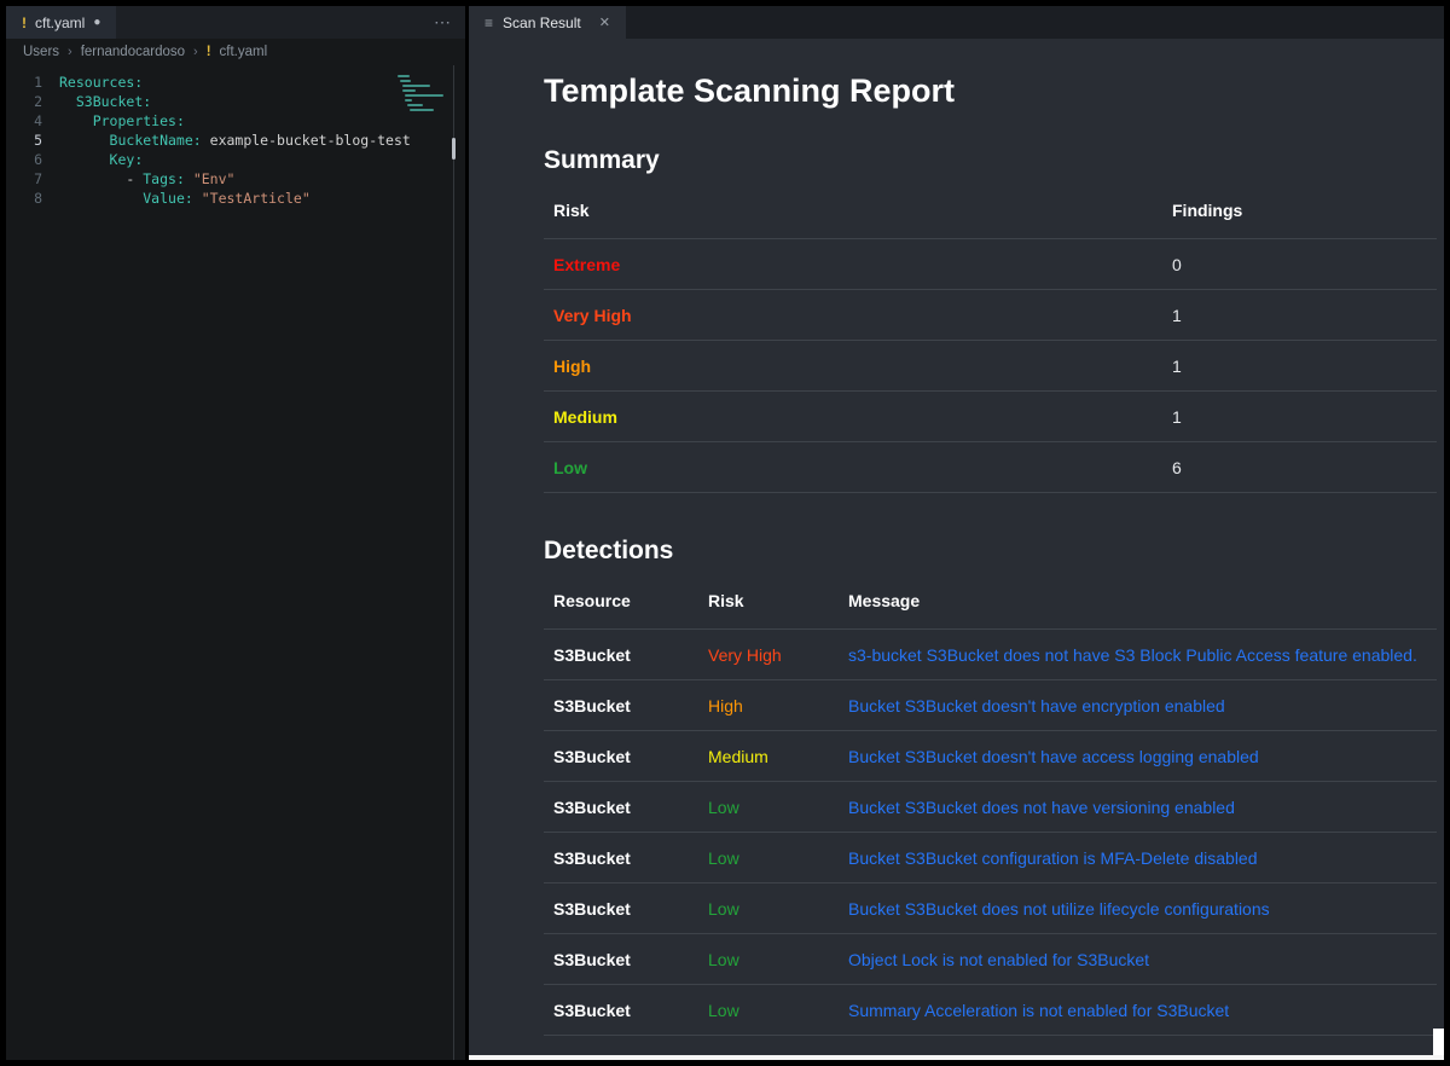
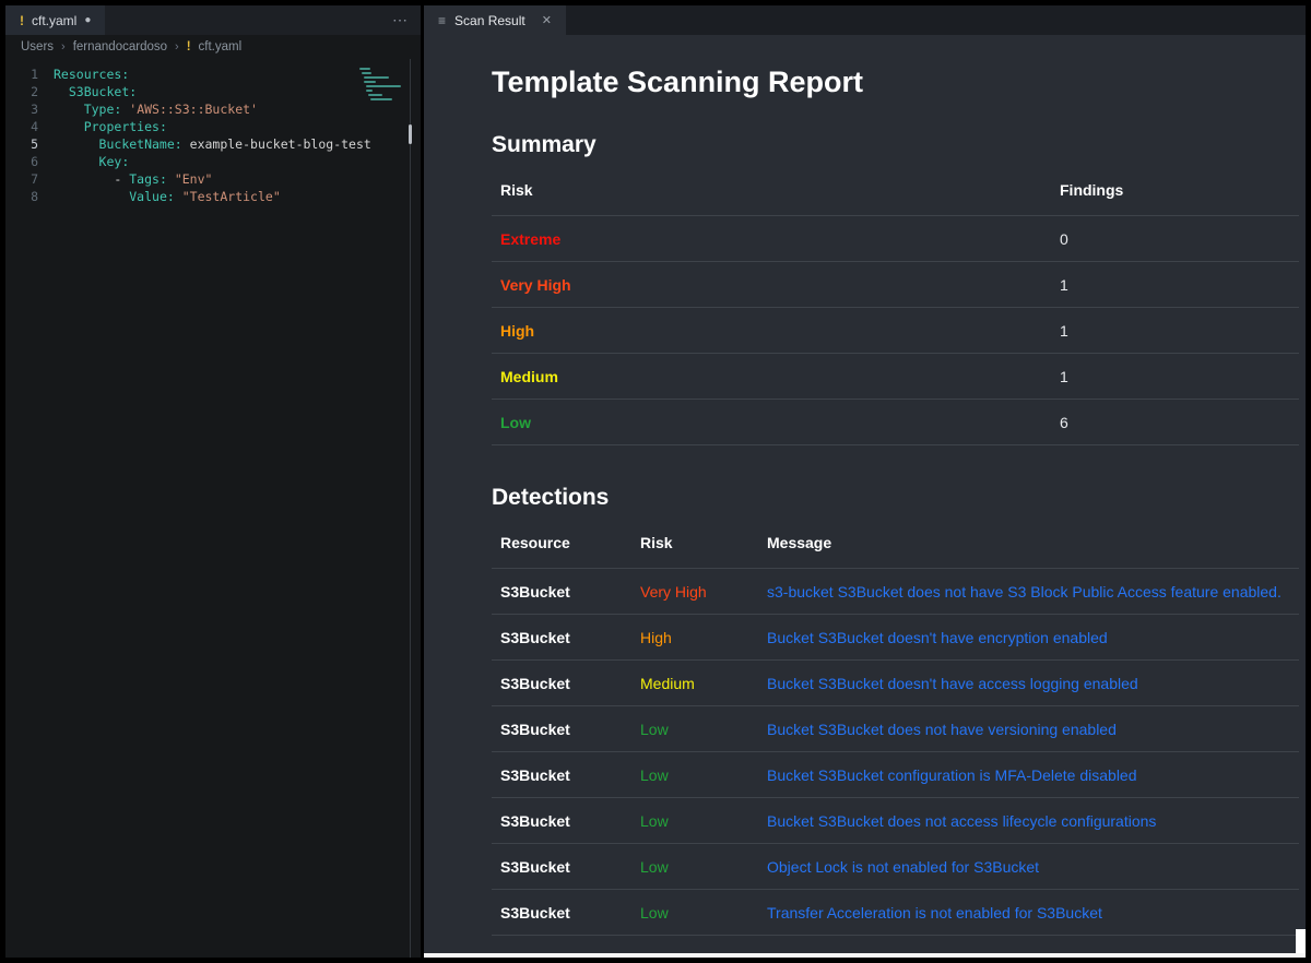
  !
  cft.yaml
  ●
  ⋯
  Users
  ›
  fernandocardoso
  ›
  !
  cft.yaml
  1
  Resources:
  2
  S3Bucket:
+ 3
+ Type: 'AWS::S3::Bucket'
  4
  Properties:
  5
  BucketName: example-bucket-blog-test
  6
  Key:
  7
  - Tags: "Env"
  8
  Value: "TestArticle"
  ≡
  Scan Result
  ✕
  Template Scanning Report
  Summary
  Risk	Findings
  Extreme	0
  Very High	1
  High	1
  Medium	1
  Low	6
  Detections
  Resource	Risk	Message
  S3Bucket	Very High	s3-bucket S3Bucket does not have S3 Block Public Access feature enabled.
  S3Bucket	High	Bucket S3Bucket doesn't have encryption enabled
  S3Bucket	Medium	Bucket S3Bucket doesn't have access logging enabled
  S3Bucket	Low	Bucket S3Bucket does not have versioning enabled
  S3Bucket	Low	Bucket S3Bucket configuration is MFA-Delete disabled
- S3Bucket	Low	Bucket S3Bucket does not utilize lifecycle configurations
+ S3Bucket	Low	Bucket S3Bucket does not access lifecycle configurations
  S3Bucket	Low	Object Lock is not enabled for S3Bucket
- S3Bucket	Low	Summary Acceleration is not enabled for S3Bucket
+ S3Bucket	Low	Transfer Acceleration is not enabled for S3Bucket
